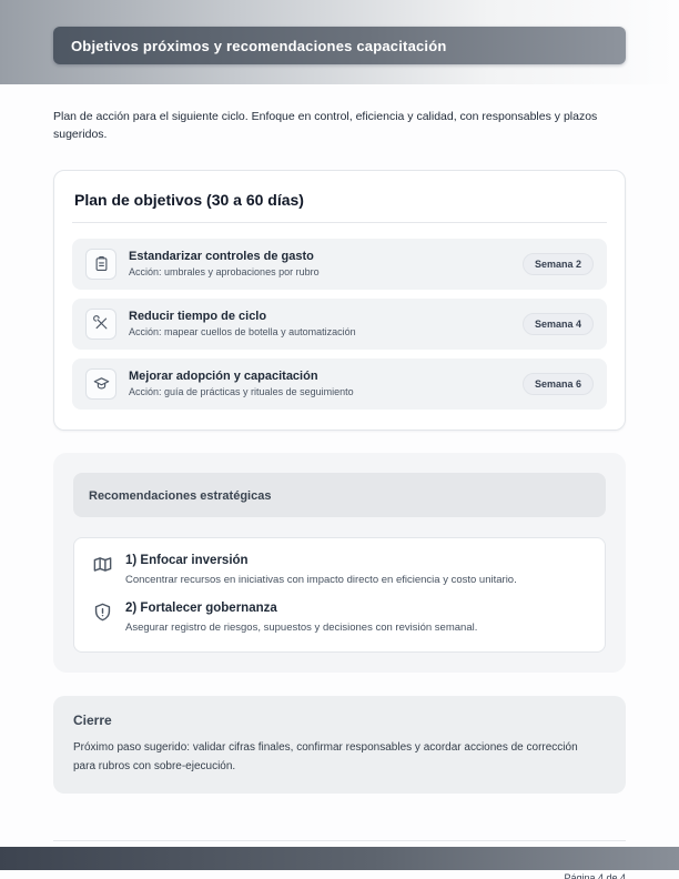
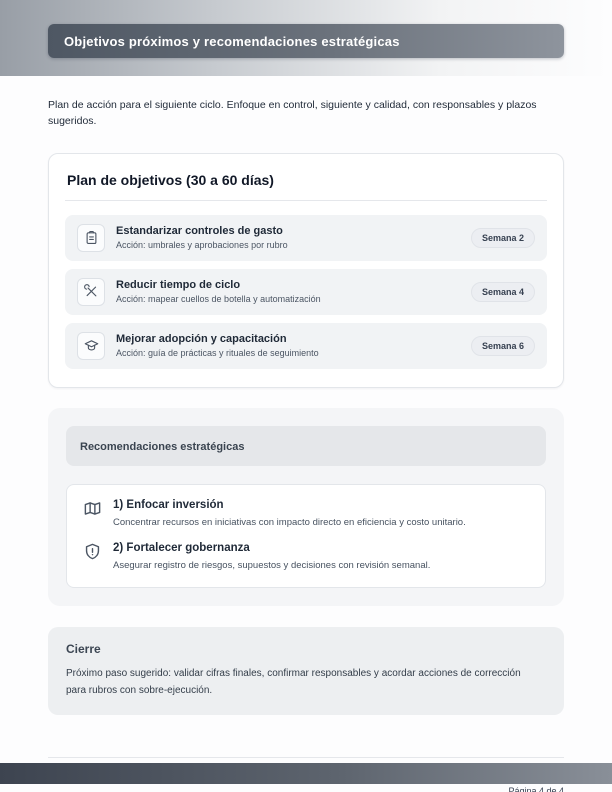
- Objetivos próximos y recomendaciones capacitación
+ Objetivos próximos y recomendaciones estratégicas
- Plan de acción para el siguiente ciclo. Enfoque en control, eficiencia y calidad, con responsables y plazos sugeridos.
+ Plan de acción para el siguiente ciclo. Enfoque en control, siguiente y calidad, con responsables y plazos sugeridos.
  Plan de objetivos (30 a 60 días)
  Estandarizar controles de gasto
  Acción: umbrales y aprobaciones por rubro
  Semana 2
  Reducir tiempo de ciclo
  Acción: mapear cuellos de botella y automatización
  Semana 4
  Mejorar adopción y capacitación
  Acción: guía de prácticas y rituales de seguimiento
  Semana 6
  Recomendaciones estratégicas
  1) Enfocar inversión
  Concentrar recursos en iniciativas con impacto directo en eficiencia y costo unitario.
  2) Fortalecer gobernanza
  Asegurar registro de riesgos, supuestos y decisiones con revisión semanal.
  Cierre
  Próximo paso sugerido: validar cifras finales, confirmar responsables y acordar acciones de corrección para rubros con sobre-ejecución.
  Página 4 de 4
